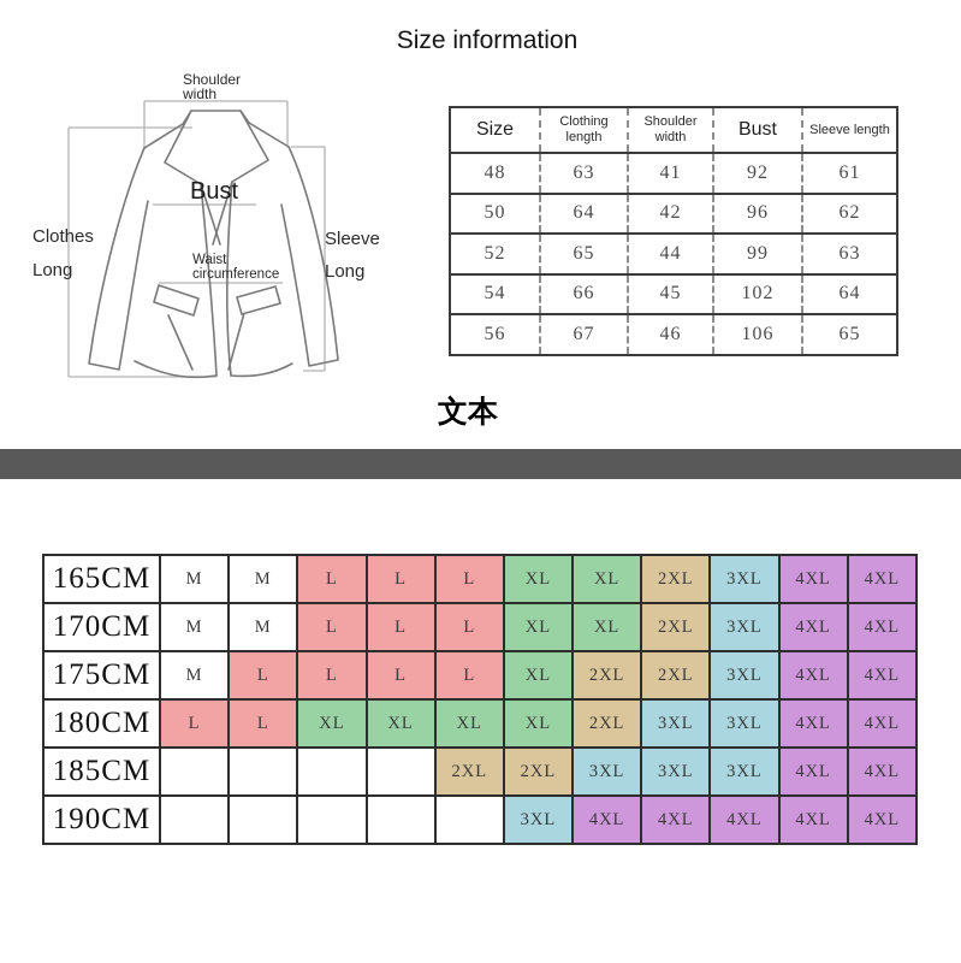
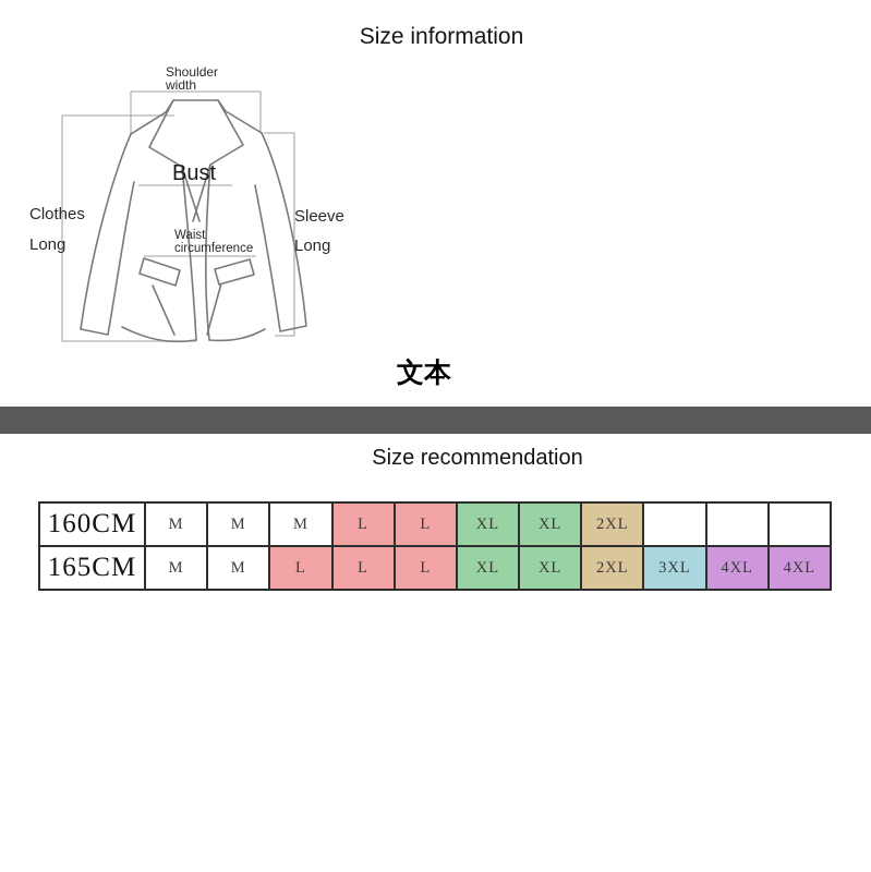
  Size information
  Shoulder
  width
  Bust
  Clothes
  Long
  Sleeve
  Long
  Waist
  circumference
- Size	Clothing length	Shoulder width	Bust	Sleeve length
- 48	63	41	92	61
- 50	64	42	96	62
- 52	65	44	99	63
- 54	66	45	102	64
- 56	67	46	106	65
  文本
+ Size recommendation
+ 160CM	M	M	M	L	L	XL	XL	2XL
  165CM	M	M	L	L	L	XL	XL	2XL	3XL	4XL	4XL
- 170CM	M	M	L	L	L	XL	XL	2XL	3XL	4XL	4XL
- 175CM	M	L	L	L	L	XL	2XL	2XL	3XL	4XL	4XL
- 180CM	L	L	XL	XL	XL	XL	2XL	3XL	3XL	4XL	4XL
- 185CM					2XL	2XL	3XL	3XL	3XL	4XL	4XL
- 190CM						3XL	4XL	4XL	4XL	4XL	4XL
